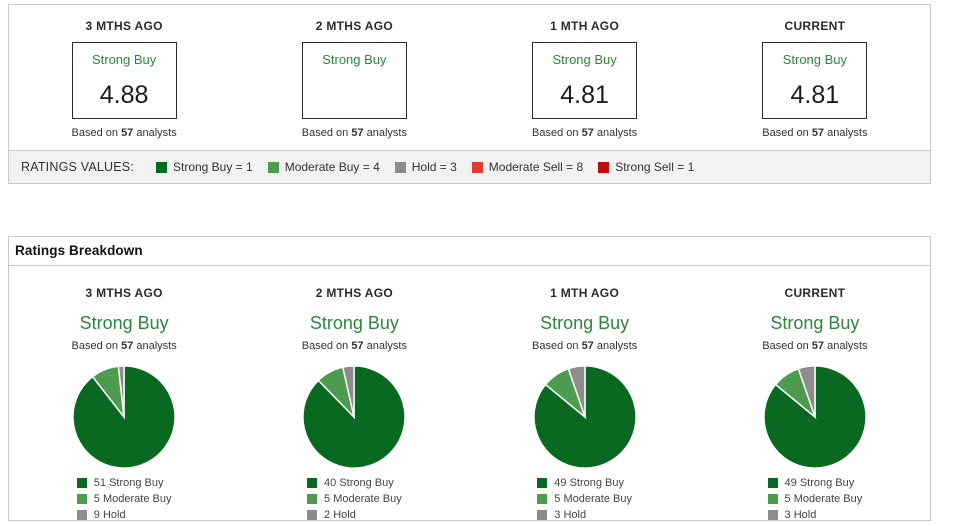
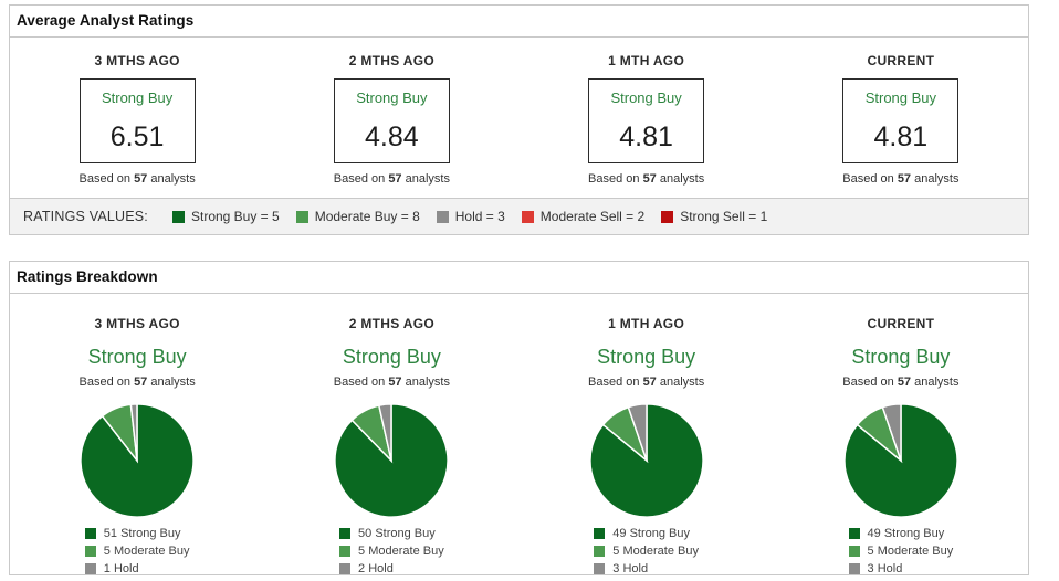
+ Average Analyst Ratings
  3 MTHS AGO
  Strong Buy
- 4.88
+ 6.51
  Based on 57 analysts
  2 MTHS AGO
  Strong Buy
+ 4.84
  Based on 57 analysts
  1 MTH AGO
  Strong Buy
  4.81
  Based on 57 analysts
  CURRENT
  Strong Buy
  4.81
  Based on 57 analysts
  RATINGS VALUES:
- Strong Buy = 1
+ Strong Buy = 5
- Moderate Buy = 4
+ Moderate Buy = 8
  Hold = 3
- Moderate Sell = 8
+ Moderate Sell = 2
  Strong Sell = 1
  Ratings Breakdown
  3 MTHS AGO
  Strong Buy
  Based on 57 analysts
  51 Strong Buy
  5 Moderate Buy
- 9 Hold
+ 1 Hold
  2 MTHS AGO
  Strong Buy
  Based on 57 analysts
- 40 Strong Buy
+ 50 Strong Buy
  5 Moderate Buy
  2 Hold
  1 MTH AGO
  Strong Buy
  Based on 57 analysts
  49 Strong Buy
  5 Moderate Buy
  3 Hold
  CURRENT
  Strong Buy
  Based on 57 analysts
  49 Strong Buy
  5 Moderate Buy
  3 Hold
